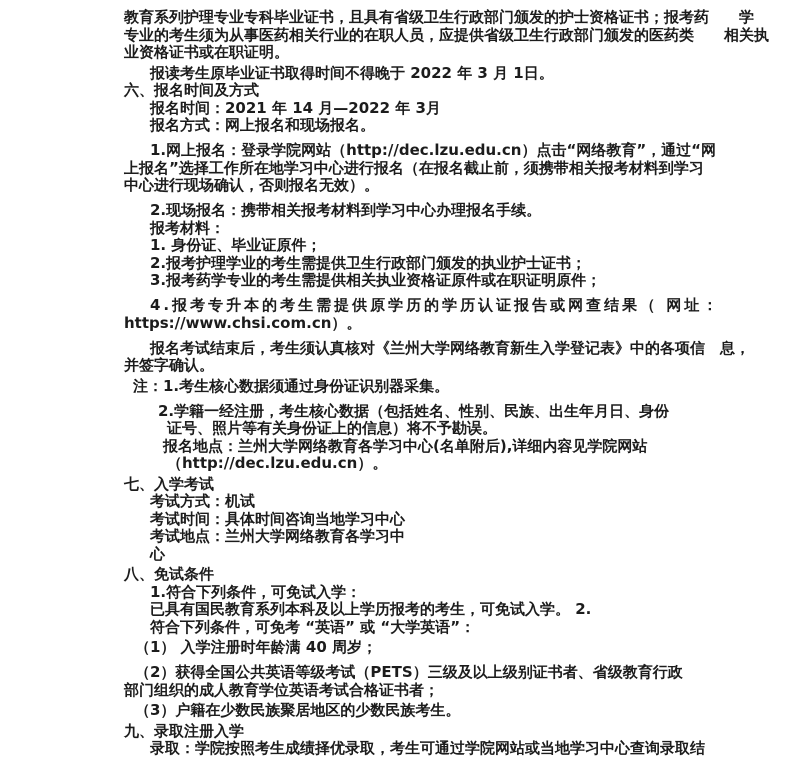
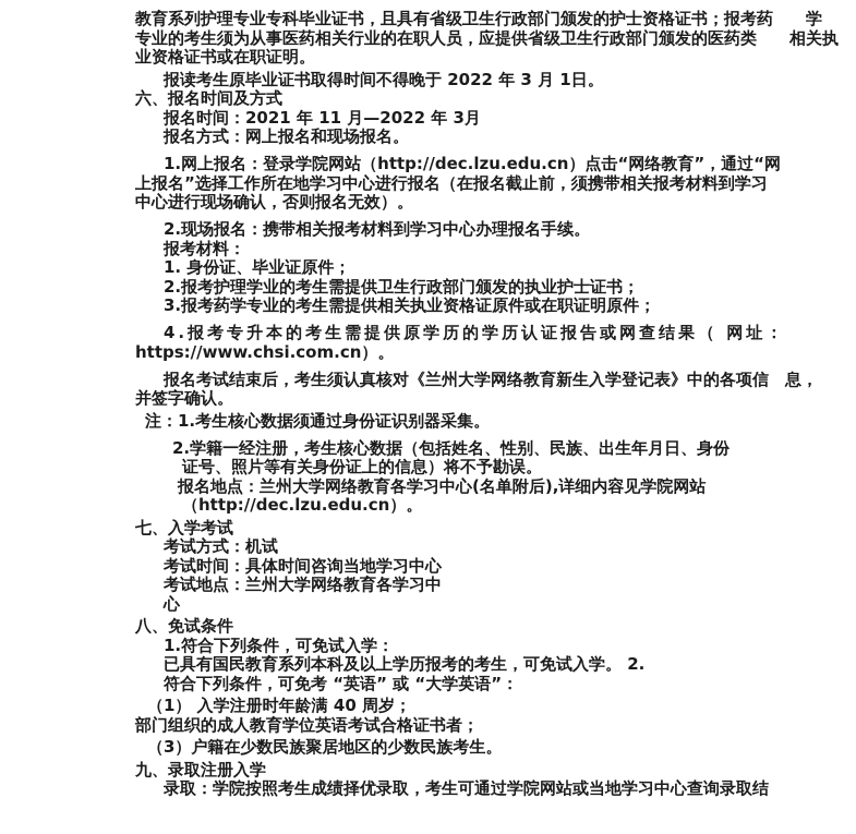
  教育系列护理专业专科毕业证书，且具有省级卫生行政部门颁发的护士资格证书；报考药 学
  专业的考生须为从事医药相关行业的在职人员，应提供省级卫生行政部门颁发的医药类 相关执
  业资格证书或在职证明。
  报读考生原毕业证书取得时间不得晚于 2022 年 3 月 1日。
  六、报名时间及方式
- 报名时间：2021 年 14 月—2022 年 3月
+ 报名时间：2021 年 11 月—2022 年 3月
  报名方式：网上报名和现场报名。
  1.网上报名：登录学院网站（http://dec.lzu.edu.cn）点击“网络教育”，通过“网
  上报名”选择工作所在地学习中心进行报名（在报名截止前，须携带相关报考材料到学习
  中心进行现场确认，否则报名无效）。
  2.现场报名：携带相关报考材料到学习中心办理报名手续。
  报考材料：
  1. 身份证、毕业证原件；
  2.报考护理学业的考生需提供卫生行政部门颁发的执业护士证书；
  3.报考药学专业的考生需提供相关执业资格证原件或在职证明原件；
  4.报考专升本的考生需提供原学历的学历认证报告或网查结果（ 网址：
  https://www.chsi.com.cn）。
  报名考试结束后，考生须认真核对《兰州大学网络教育新生入学登记表》中的各项信 息，
  并签字确认。
  注：1.考生核心数据须通过身份证识别器采集。
  2.学籍一经注册，考生核心数据（包括姓名、性别、民族、出生年月日、身份
  证号、照片等有关身份证上的信息）将不予勘误。
  报名地点：兰州大学网络教育各学习中心(名单附后),详细内容见学院网站
  （http://dec.lzu.edu.cn）。
  七、入学考试
  考试方式：机试
  考试时间：具体时间咨询当地学习中心
  考试地点：兰州大学网络教育各学习中
  心
  八、免试条件
  1.符合下列条件，可免试入学：
  已具有国民教育系列本科及以上学历报考的考生，可免试入学。 2.
  符合下列条件，可免考 “英语” 或 “大学英语”：
  （1） 入学注册时年龄满 40 周岁；
- （2）获得全国公共英语等级考试（PETS）三级及以上级别证书者、省级教育行政
  部门组织的成人教育学位英语考试合格证书者；
  （3）户籍在少数民族聚居地区的少数民族考生。
  九、录取注册入学
  录取：学院按照考生成绩择优录取，考生可通过学院网站或当地学习中心查询录取结
